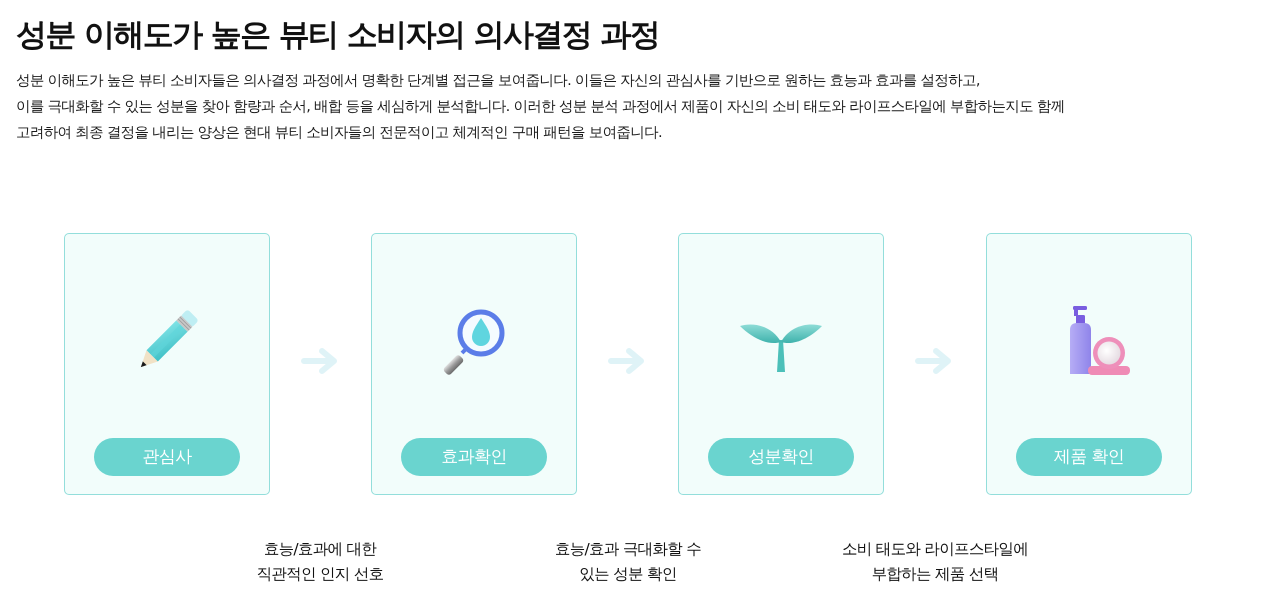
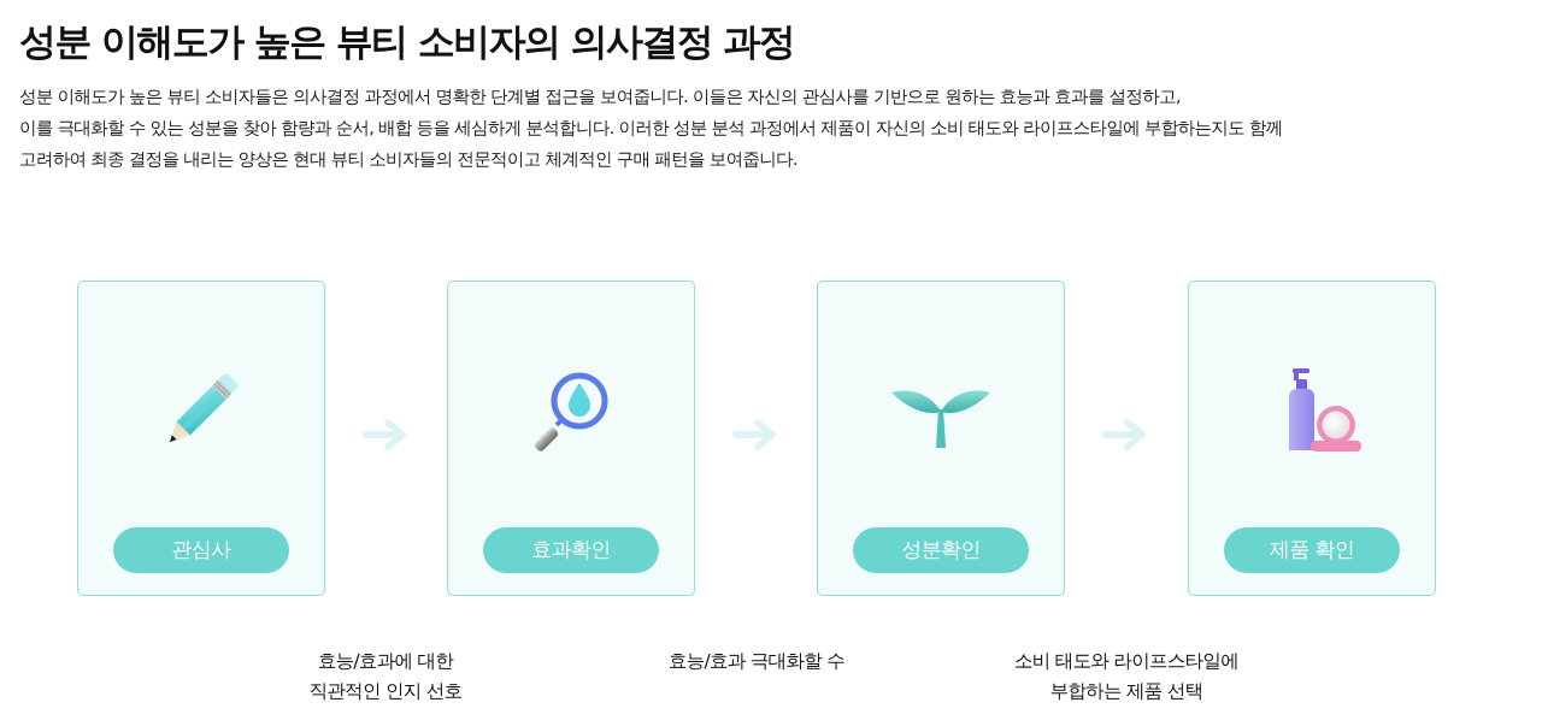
  성분 이해도가 높은 뷰티 소비자의 의사결정 과정
  성분 이해도가 높은 뷰티 소비자들은 의사결정 과정에서 명확한 단계별 접근을 보여줍니다. 이들은 자신의 관심사를 기반으로 원하는 효능과 효과를 설정하고,
  이를 극대화할 수 있는 성분을 찾아 함량과 순서, 배합 등을 세심하게 분석합니다. 이러한 성분 분석 과정에서 제품이 자신의 소비 태도와 라이프스타일에 부합하는지도 함께
  고려하여 최종 결정을 내리는 양상은 현대 뷰티 소비자들의 전문적이고 체계적인 구매 패턴을 보여줍니다.
  관심사
  효과확인
  성분확인
  제품 확인
  효능/효과에 대한
  직관적인 인지 선호
  효능/효과 극대화할 수
- 있는 성분 확인
  소비 태도와 라이프스타일에
  부합하는 제품 선택
